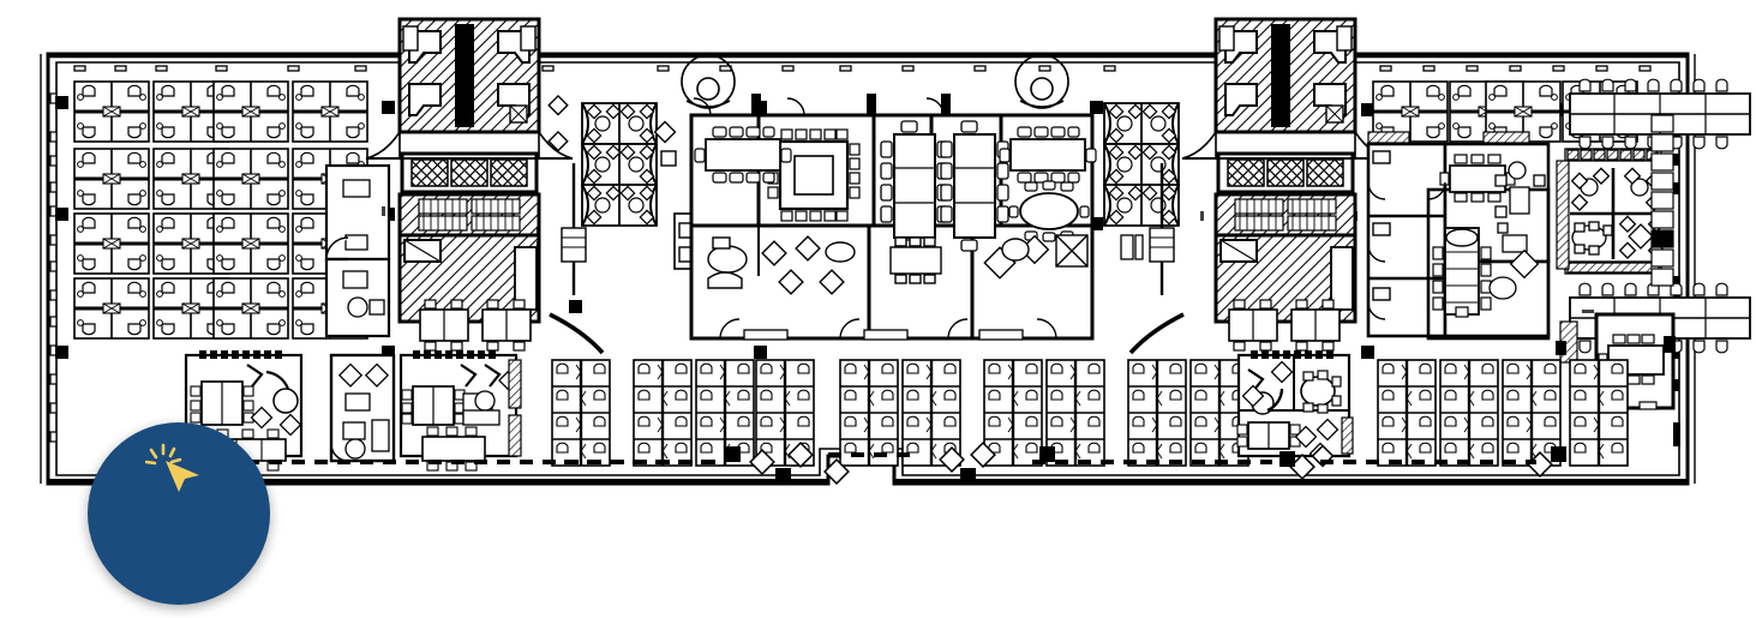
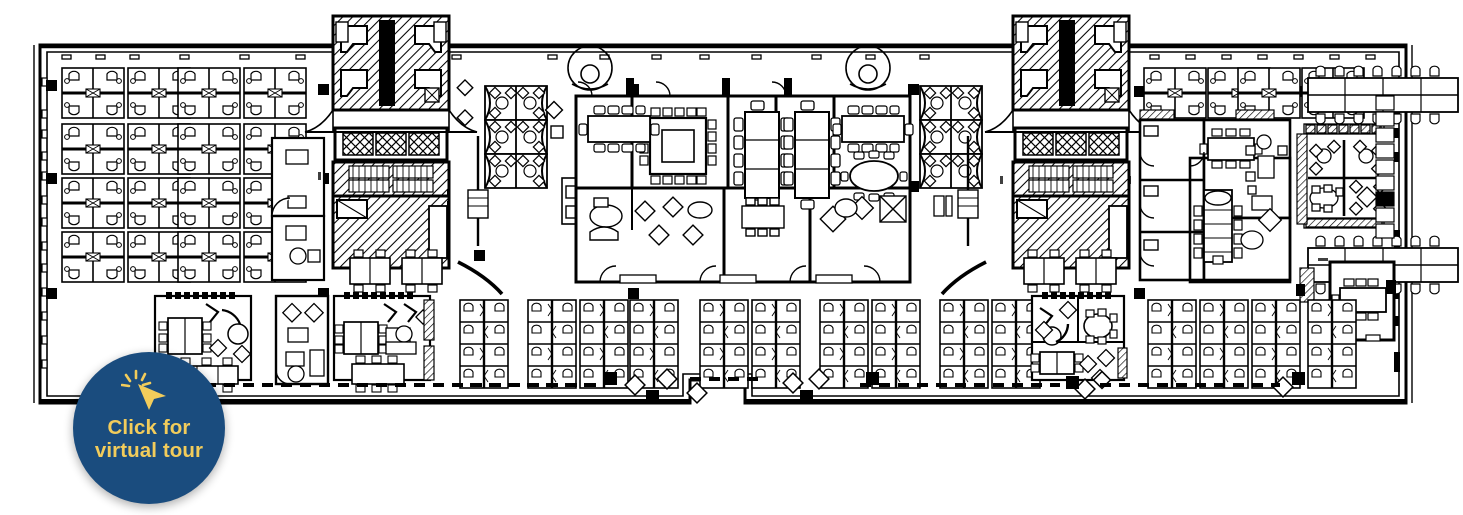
+ Click for
+ virtual tour
